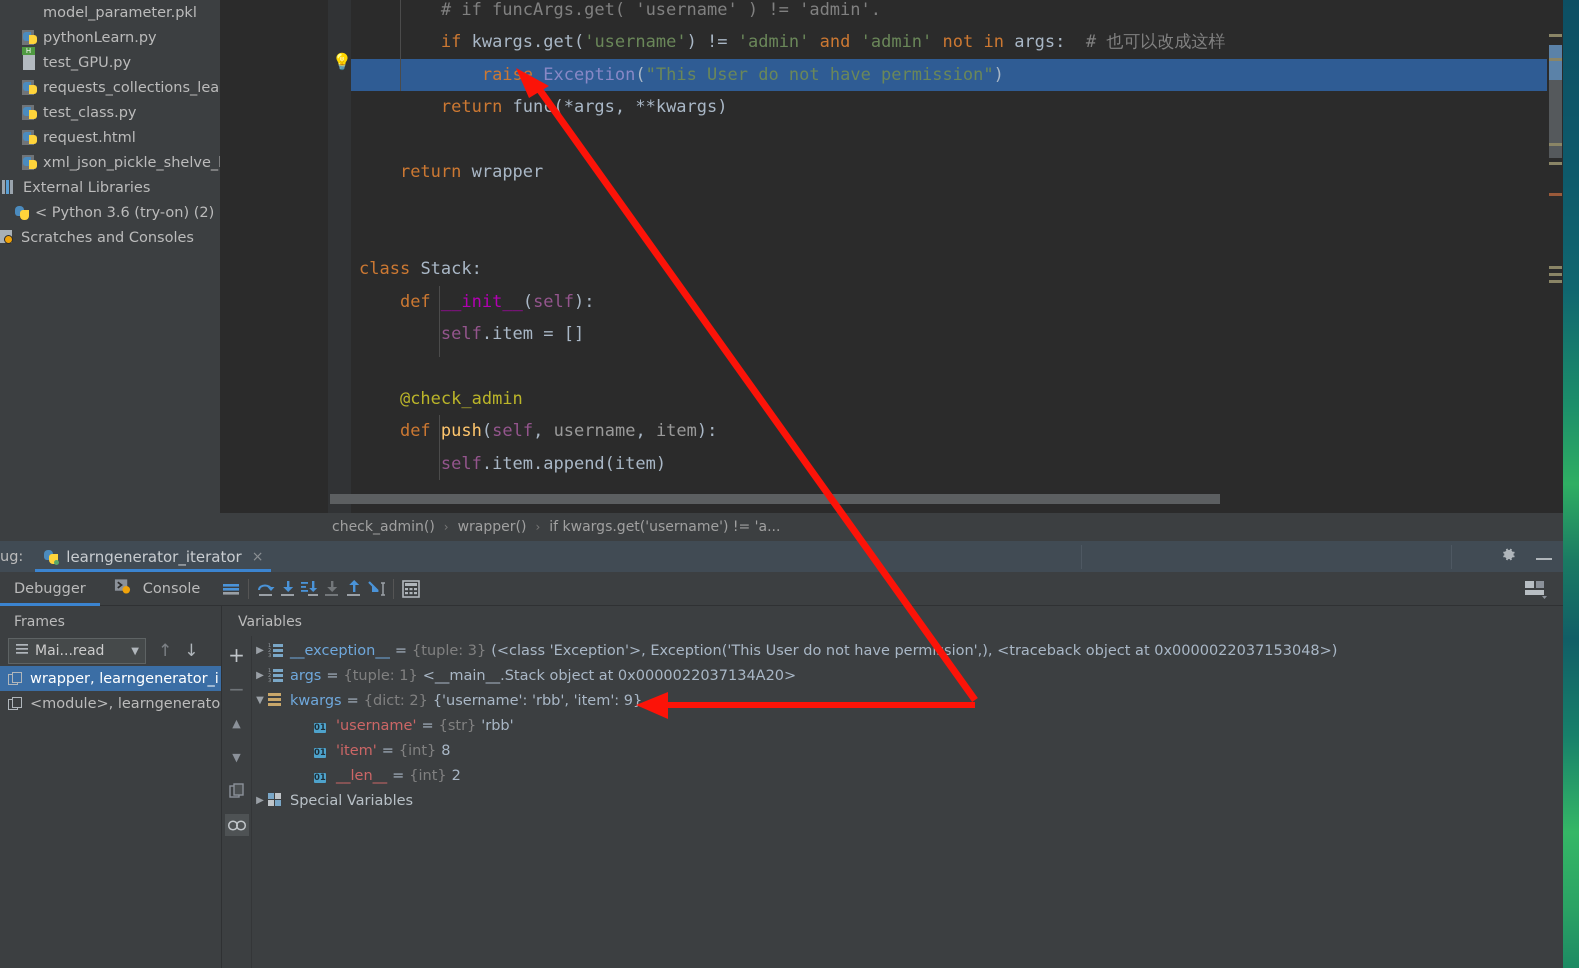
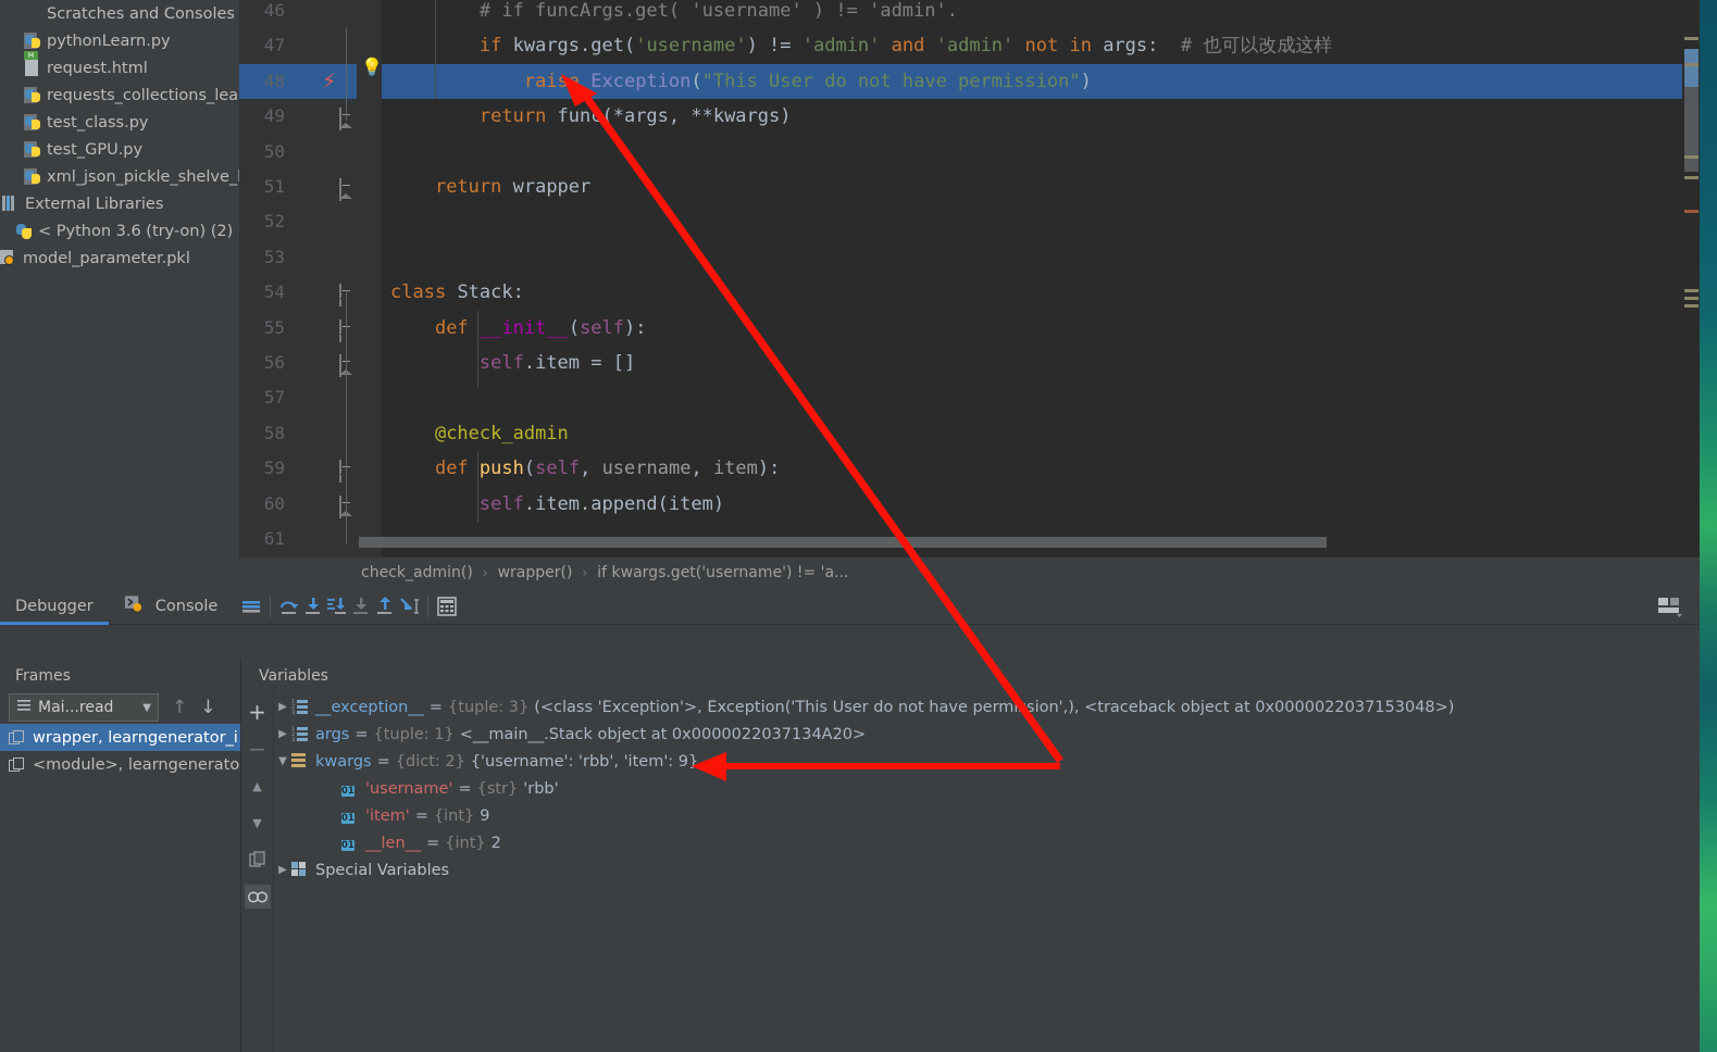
- model_parameter.pkl
+ Scratches and Consoles
  pythonLearn.py
  H
- test_GPU.py
+ request.html
  requests_collections_lea
  test_class.py
- request.html
+ test_GPU.py
  xml_json_pickle_shelve_
  External Libraries
  < Python 3.6 (try-on) (2)
- Scratches and Consoles
+ model_parameter.pkl
+ 46
+ 47
+ 48
+ ⚡
+ 49
+ 50
+ 51
+ 52
+ 53
+ 54
+ 55
+ 56
+ 57
+ 58
+ 59
+ 60
+ 61
  💡
  # if funcArgs.get( 'username' ) != 'admin'.
  if kwargs.get('username') != 'admin' and 'admin' not in args: # 也可以改成这样
  rais Exception("This User do not have permission")
  return fun(*args, **kwargs)
  return wrapper
  class Stack:
  def __init__(self):
  self.item = []
  @check_admin
  def push(self, username, item):
  self.item.append(item)
  check_admin()
  ›
  wrapper()
  ›
  if kwargs.get('username') != 'a...
- ug:
- learngenerator_iterator
- ×
  Debugger
  Console
  Frames
  Mai...read
  ▼
  ↑
  ↓
  wrapper, learngenerator_i
  <module>, learngenerato
  Variables
  +
  −
  ▲
  ▼
  ▶
  __exception__
  =
  {tuple: 3}
  (<class 'Exception'>, Exception('This User do not have permision',), <traceback object at 0x0000022037153048>)
  ▶
  args
  =
  {tuple: 1}
  <__main__.Stack object at 0x0000022037134A20>
  ▼
  kwargs
  =
  {dict: 2}
  {'username': 'rbb', 'item': 9}
  01
  'username'
  =
  {str}
  'rbb'
  01
  'item'
  =
  {int}
- 8
+ 9
  01
  __len__
  =
  {int}
  2
  ▶
  Special Variables
